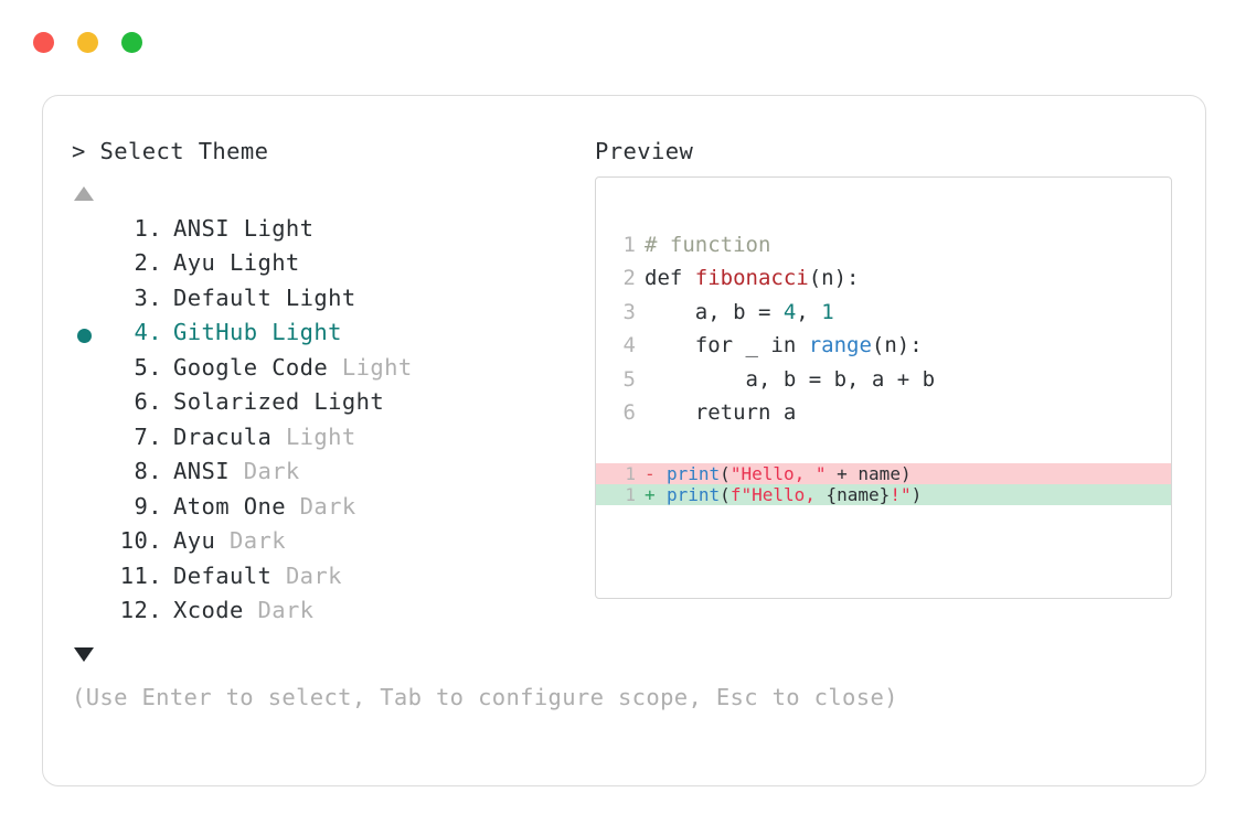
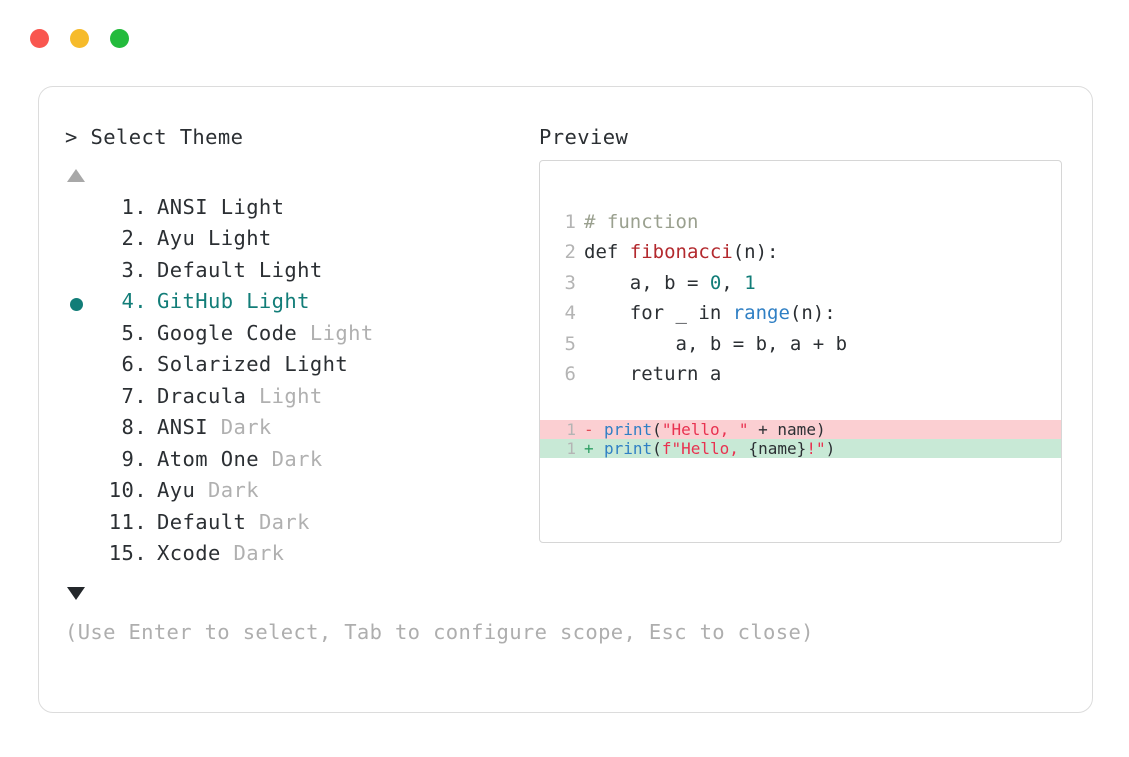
  > Select Theme
  1.
  ANSI Light
  2.
  Ayu Light
  3.
  Default Light
  4.
  GitHub Light
  5.
  Google Code Light
  6.
  Solarized Light
  7.
  Dracula Light
  8.
  ANSI Dark
  9.
  Atom One Dark
  10.
  Ayu Dark
  11.
  Default Dark
- 12.
+ 15.
  Xcode Dark
  Preview
  1
  # function
  2
  def fibonacci(n):
  3
- a, b = 4, 1
+ a, b = 0, 1
  4
  for _ in range(n):
  5
  a, b = b, a + b
  6
  return a
  1
  -
  print("Hello, " + name)
  1
  +
  print(f"Hello, {name}!")
  (Use Enter to select, Tab to configure scope, Esc to close)
